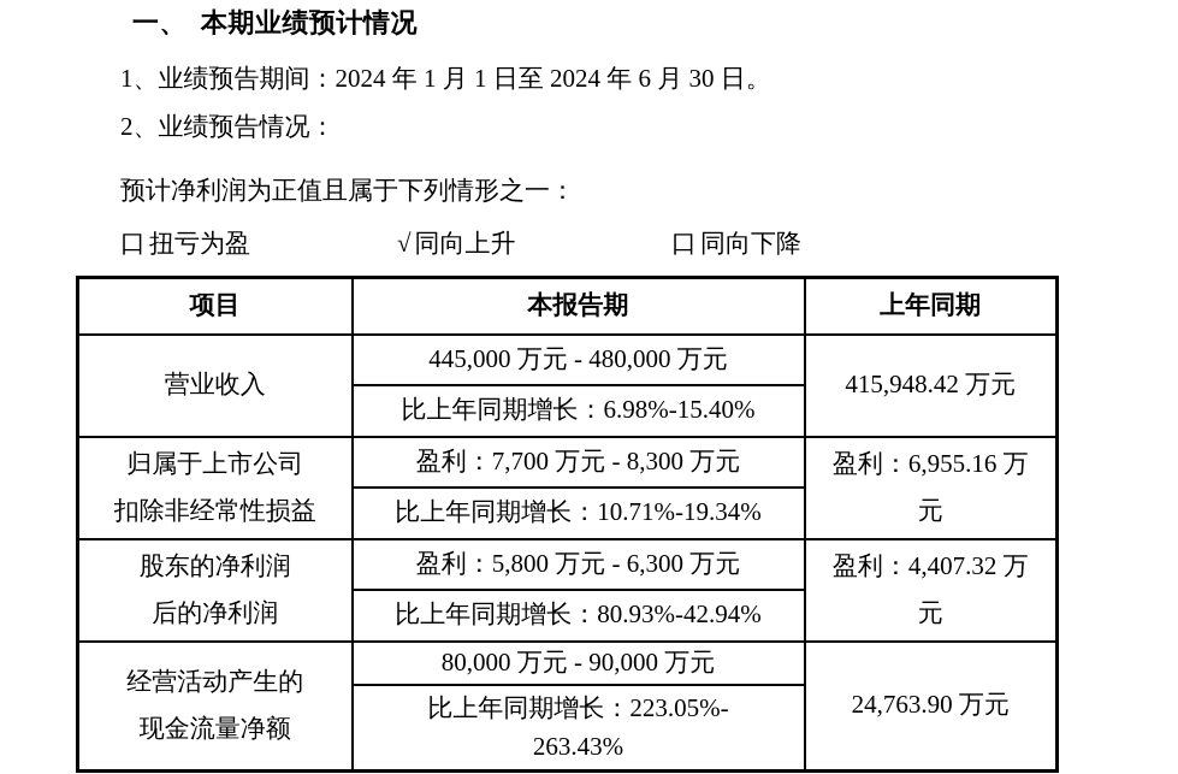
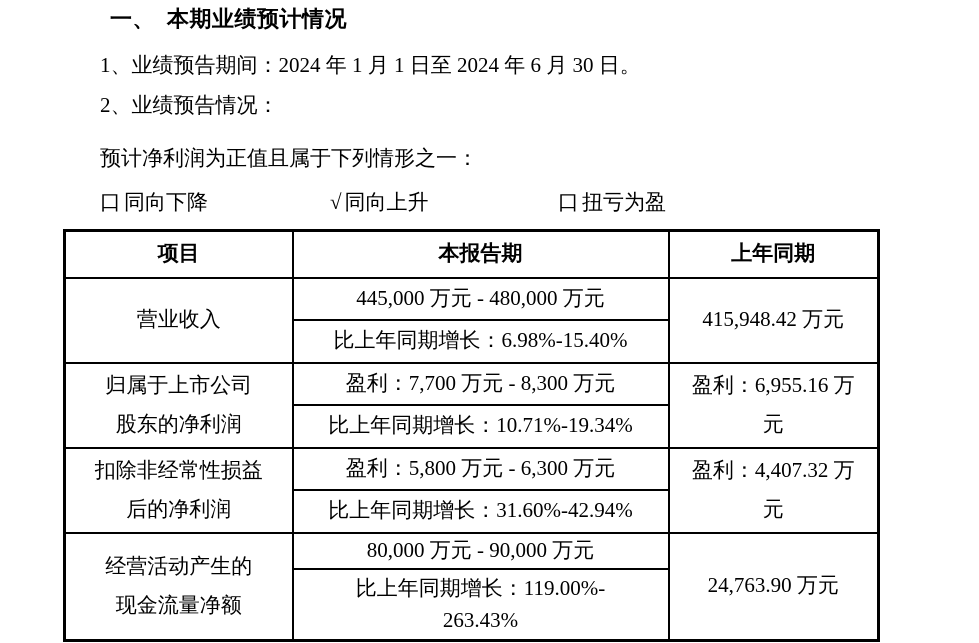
  一、 本期业绩预计情况
  1、业绩预告期间：2024 年 1 月 1 日至 2024 年 6 月 30 日。
  2、业绩预告情况：
  预计净利润为正值且属于下列情形之一：
- 口 扭亏为盈
+ 口 同向下降
  √ 同向上升
- 口 同向下降
+ 口 扭亏为盈
  项目	本报告期	上年同期
  营业收入	445,000 万元 - 480,000 万元	415,948.42 万元
  比上年同期增长：6.98%-15.40%
- 归属于上市公司 扣除非经常性损益	盈利：7,700 万元 - 8,300 万元	盈利：6,955.16 万 元
+ 归属于上市公司 股东的净利润	盈利：7,700 万元 - 8,300 万元	盈利：6,955.16 万 元
  比上年同期增长：10.71%-19.34%
- 股东的净利润 后的净利润	盈利：5,800 万元 - 6,300 万元	盈利：4,407.32 万 元
+ 扣除非经常性损益 后的净利润	盈利：5,800 万元 - 6,300 万元	盈利：4,407.32 万 元
- 比上年同期增长：80.93%-42.94%
+ 比上年同期增长：31.60%-42.94%
  经营活动产生的 现金流量净额	80,000 万元 - 90,000 万元	24,763.90 万元
- 比上年同期增长：223.05%- 263.43%
+ 比上年同期增长：119.00%- 263.43%
